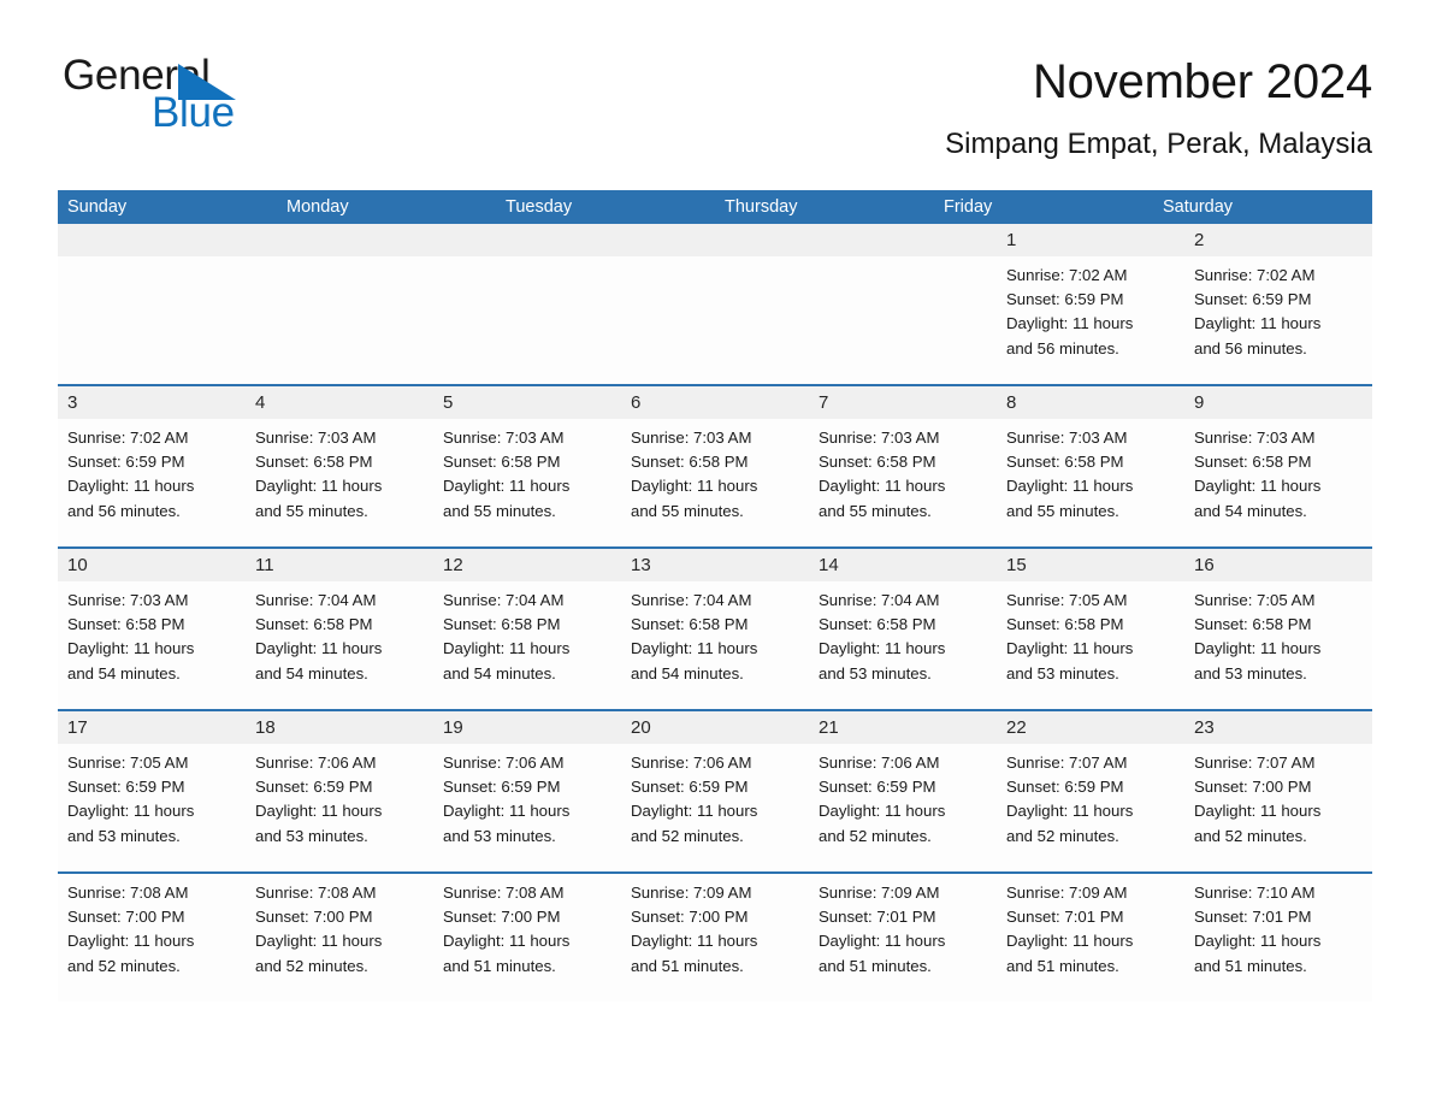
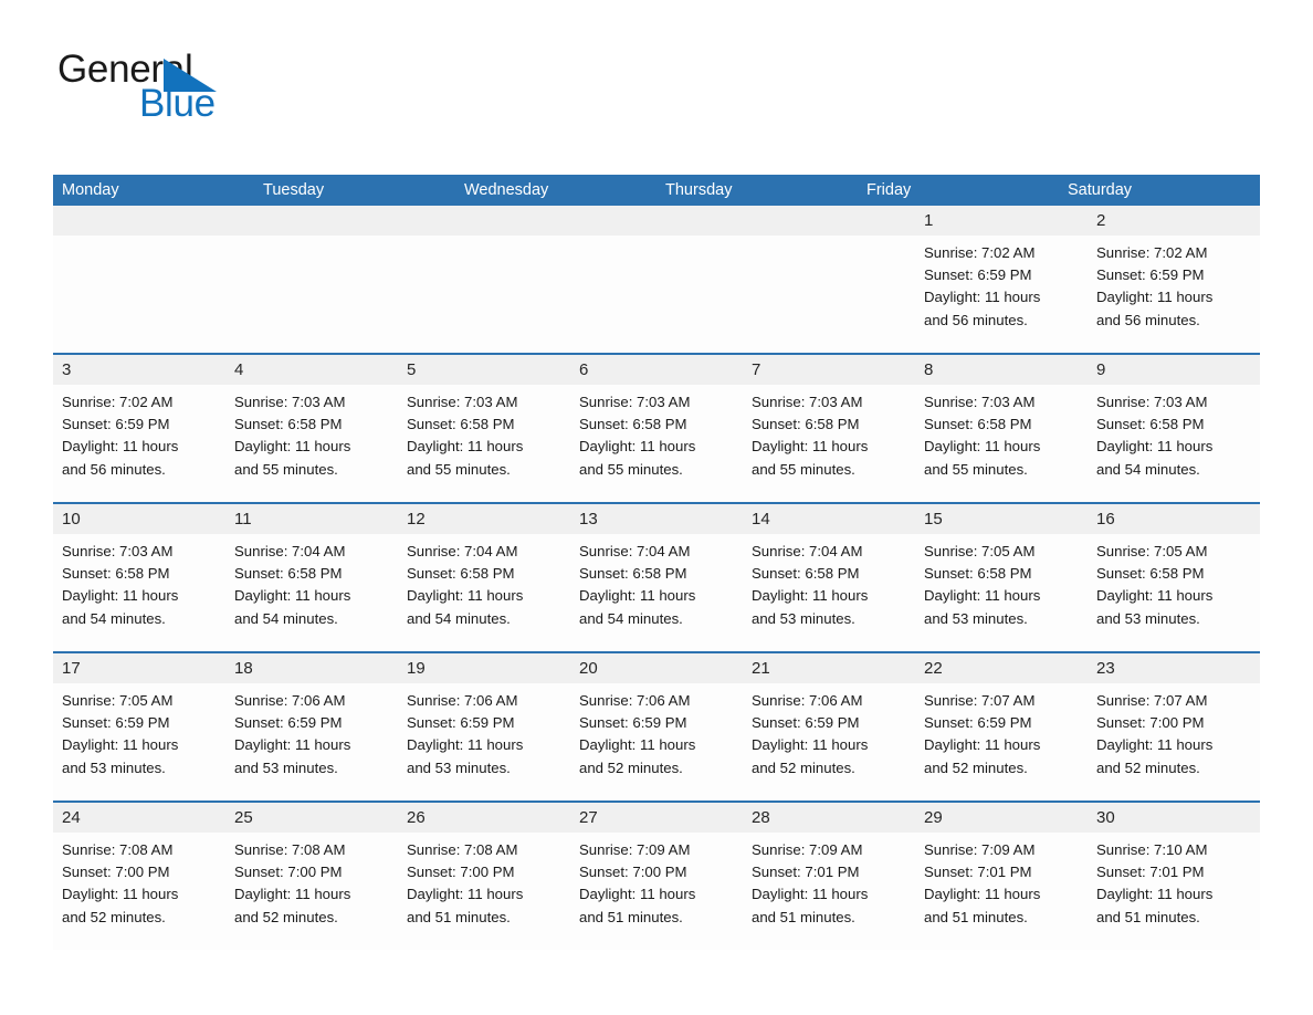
  Generl
  Blue
- November 2024
- Simpang Empat, Perak, Malaysia
- Sunday
  Monday
  Tuesday
+ Wednesday
  Thursday
  Friday
  Saturday
  1
  2
  Sunrise: 7:02 AM
  Sunset: 6:59 PM
  Daylight: 11 hours
  and 56 minutes.
  Sunrise: 7:02 AM
  Sunset: 6:59 PM
  Daylight: 11 hours
  and 56 minutes.
  3
  4
  5
  6
  7
  8
  9
  Sunrise: 7:02 AM
  Sunset: 6:59 PM
  Daylight: 11 hours
  and 56 minutes.
  Sunrise: 7:03 AM
  Sunset: 6:58 PM
  Daylight: 11 hours
  and 55 minutes.
  Sunrise: 7:03 AM
  Sunset: 6:58 PM
  Daylight: 11 hours
  and 55 minutes.
  Sunrise: 7:03 AM
  Sunset: 6:58 PM
  Daylight: 11 hours
  and 55 minutes.
  Sunrise: 7:03 AM
  Sunset: 6:58 PM
  Daylight: 11 hours
  and 55 minutes.
  Sunrise: 7:03 AM
  Sunset: 6:58 PM
  Daylight: 11 hours
  and 55 minutes.
  Sunrise: 7:03 AM
  Sunset: 6:58 PM
  Daylight: 11 hours
  and 54 minutes.
  10
  11
  12
  13
  14
  15
  16
  Sunrise: 7:03 AM
  Sunset: 6:58 PM
  Daylight: 11 hours
  and 54 minutes.
  Sunrise: 7:04 AM
  Sunset: 6:58 PM
  Daylight: 11 hours
  and 54 minutes.
  Sunrise: 7:04 AM
  Sunset: 6:58 PM
  Daylight: 11 hours
  and 54 minutes.
  Sunrise: 7:04 AM
  Sunset: 6:58 PM
  Daylight: 11 hours
  and 54 minutes.
  Sunrise: 7:04 AM
  Sunset: 6:58 PM
  Daylight: 11 hours
  and 53 minutes.
  Sunrise: 7:05 AM
  Sunset: 6:58 PM
  Daylight: 11 hours
  and 53 minutes.
  Sunrise: 7:05 AM
  Sunset: 6:58 PM
  Daylight: 11 hours
  and 53 minutes.
  17
  18
  19
  20
  21
  22
  23
  Sunrise: 7:05 AM
  Sunset: 6:59 PM
  Daylight: 11 hours
  and 53 minutes.
  Sunrise: 7:06 AM
  Sunset: 6:59 PM
  Daylight: 11 hours
  and 53 minutes.
  Sunrise: 7:06 AM
  Sunset: 6:59 PM
  Daylight: 11 hours
  and 53 minutes.
  Sunrise: 7:06 AM
  Sunset: 6:59 PM
  Daylight: 11 hours
  and 52 minutes.
  Sunrise: 7:06 AM
  Sunset: 6:59 PM
  Daylight: 11 hours
  and 52 minutes.
  Sunrise: 7:07 AM
  Sunset: 6:59 PM
  Daylight: 11 hours
  and 52 minutes.
  Sunrise: 7:07 AM
  Sunset: 7:00 PM
  Daylight: 11 hours
  and 52 minutes.
+ 24
+ 25
+ 26
+ 27
+ 28
+ 29
+ 30
  Sunrise: 7:08 AM
  Sunset: 7:00 PM
  Daylight: 11 hours
  and 52 minutes.
  Sunrise: 7:08 AM
  Sunset: 7:00 PM
  Daylight: 11 hours
  and 52 minutes.
  Sunrise: 7:08 AM
  Sunset: 7:00 PM
  Daylight: 11 hours
  and 51 minutes.
  Sunrise: 7:09 AM
  Sunset: 7:00 PM
  Daylight: 11 hours
  and 51 minutes.
  Sunrise: 7:09 AM
  Sunset: 7:01 PM
  Daylight: 11 hours
  and 51 minutes.
  Sunrise: 7:09 AM
  Sunset: 7:01 PM
  Daylight: 11 hours
  and 51 minutes.
  Sunrise: 7:10 AM
  Sunset: 7:01 PM
  Daylight: 11 hours
  and 51 minutes.
